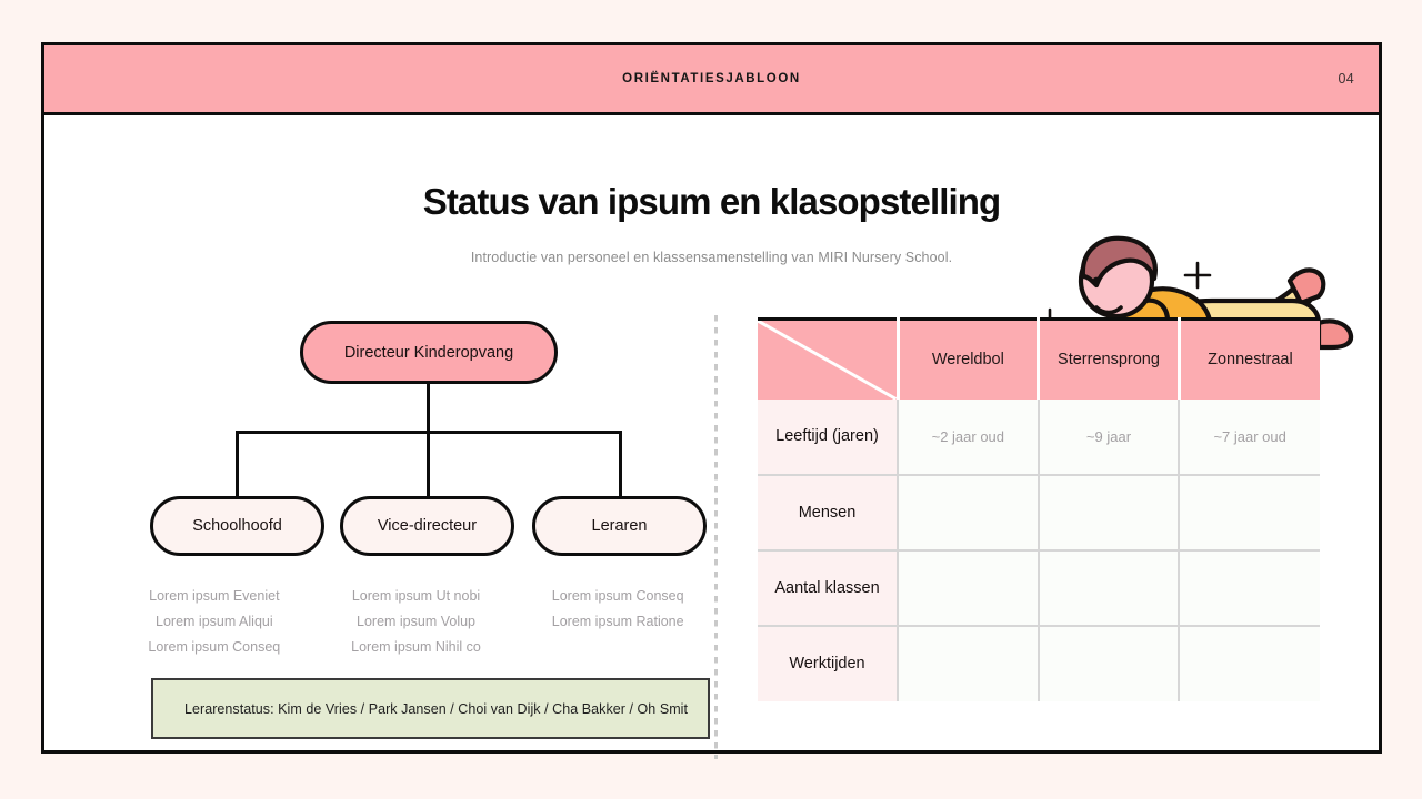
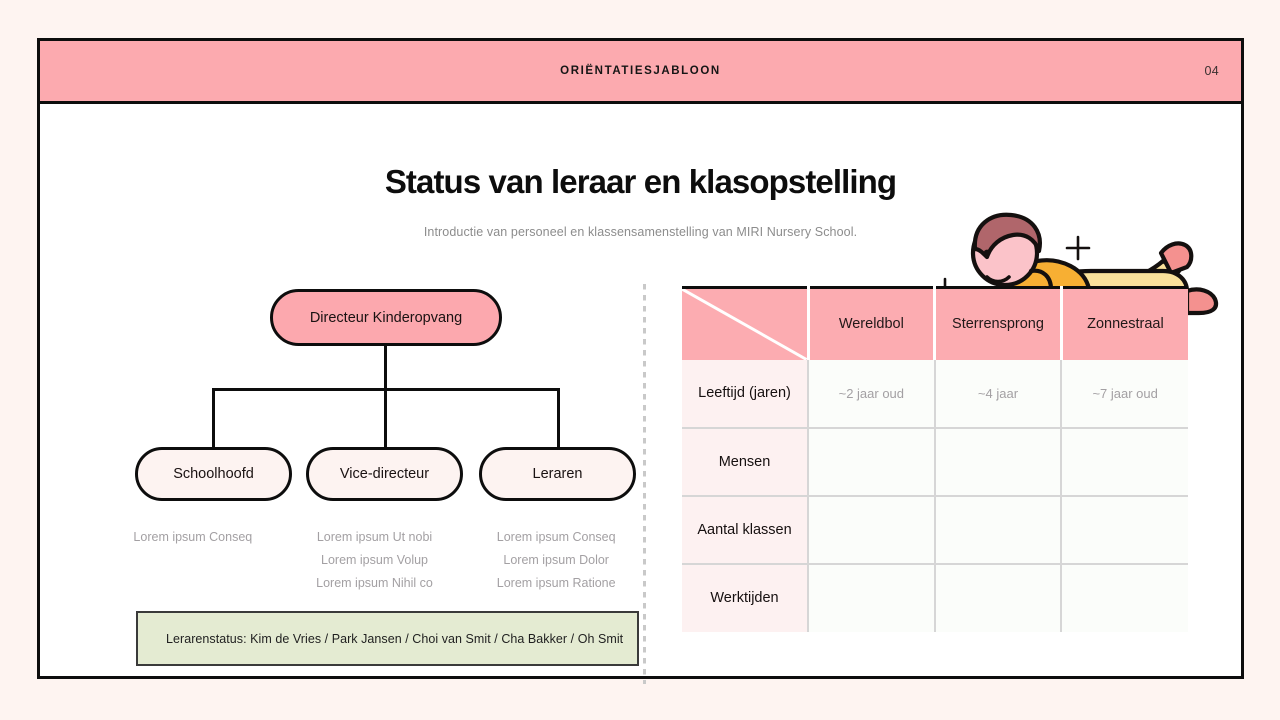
  ORIËNTATIESJABLOON
  04
- Status van ipsum en klasopstelling
+ Status van leraar en klasopstelling
  Introductie van personeel en klassensamenstelling van MIRI Nursery School.
  Directeur Kinderopvang
  Schoolhoofd
  Vice-directeur
  Leraren
- Lorem ipsum Eveniet
- Lorem ipsum Aliqui
  Lorem ipsum Conseq
  Lorem ipsum Ut nobi
  Lorem ipsum Volup
  Lorem ipsum Nihil co
  Lorem ipsum Conseq
+ Lorem ipsum Dolor
  Lorem ipsum Ratione
- Lerarenstatus: Kim de Vries / Park Jansen / Choi van Dijk / Cha Bakker / Oh Smit
+ Lerarenstatus: Kim de Vries / Park Jansen / Choi van Smit / Cha Bakker / Oh Smit
  	Wereldbol	Sterrensprong	Zonnestraal
- Leeftijd (jaren)	~2 jaar oud	~9 jaar	~7 jaar oud
+ Leeftijd (jaren)	~2 jaar oud	~4 jaar	~7 jaar oud
  Mensen
  Aantal klassen
  Werktijden
